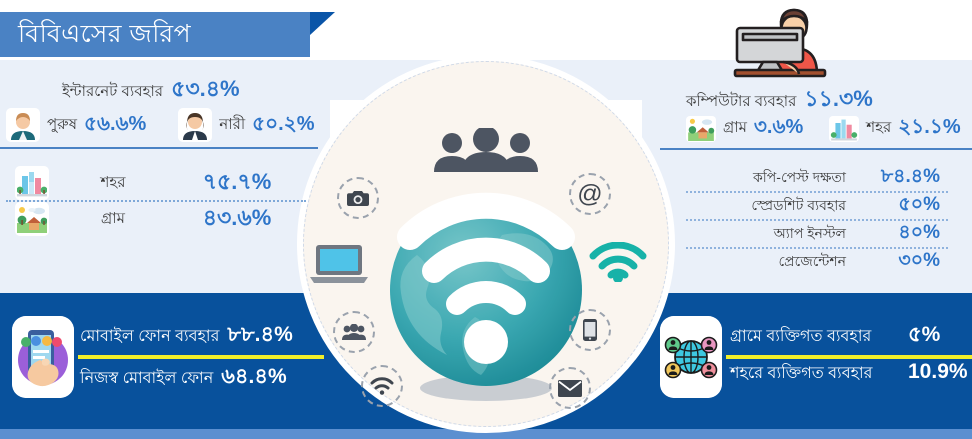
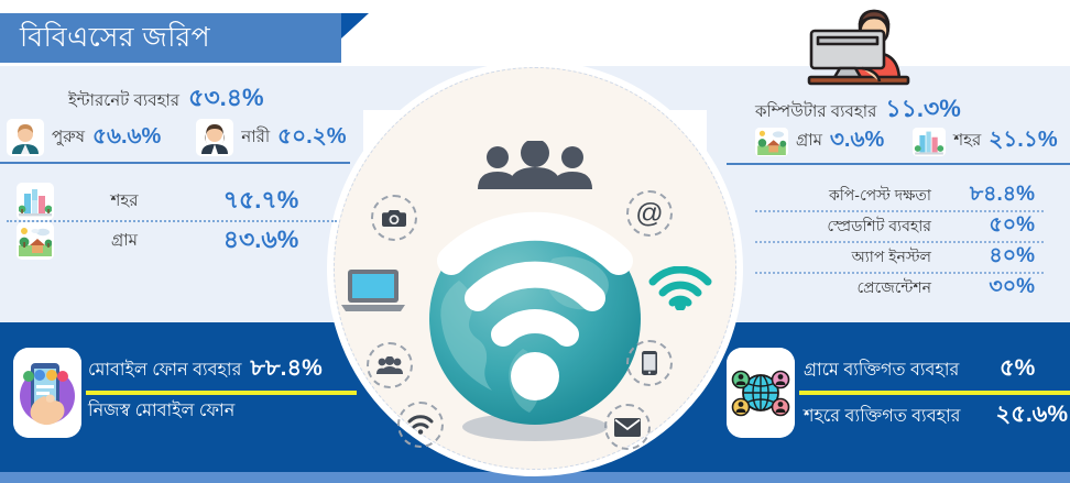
  বিবিএসের জরিপ
  @
  ইন্টারনেট ব্যবহার
  ৫৩.৪%
  পুরুষ
  ৫৬.৬%
  নারী
  ৫০.২%
  শহর
  ৭৫.৭%
  গ্রাম
  ৪৩.৬%
  কম্পিউটার ব্যবহার
  ১১.৩%
  গ্রাম
  ৩.৬%
  শহর
  ২১.১%
  কপি-পেস্ট দক্ষতা
  ৮৪.৪%
  স্প্রেডশিট ব্যবহার
  ৫০%
  অ্যাপ ইনস্টল
  ৪০%
  প্রেজেন্টেশন
  ৩০%
  মোবাইল ফোন ব্যবহার
  ৮৮.৪%
  নিজস্ব মোবাইল ফোন
- ৬৪.৪%
  গ্রামে ব্যক্তিগত ব্যবহার
  ৫%
  শহরে ব্যক্তিগত ব্যবহার
- 10.9%
+ ২৫.৬%
